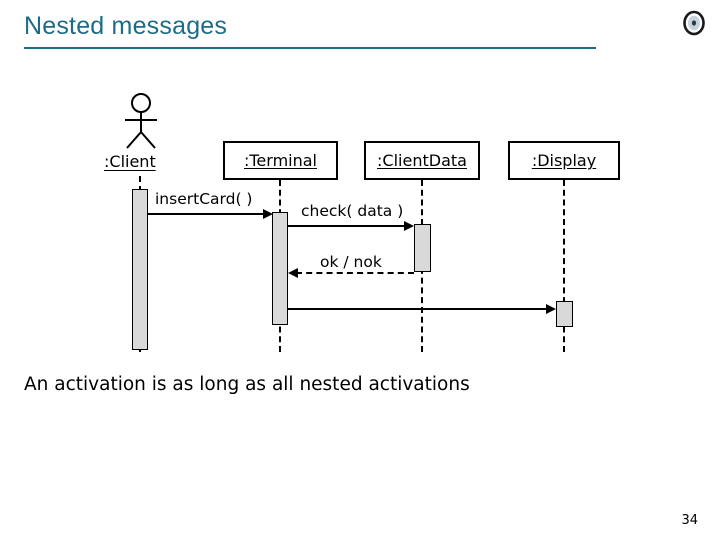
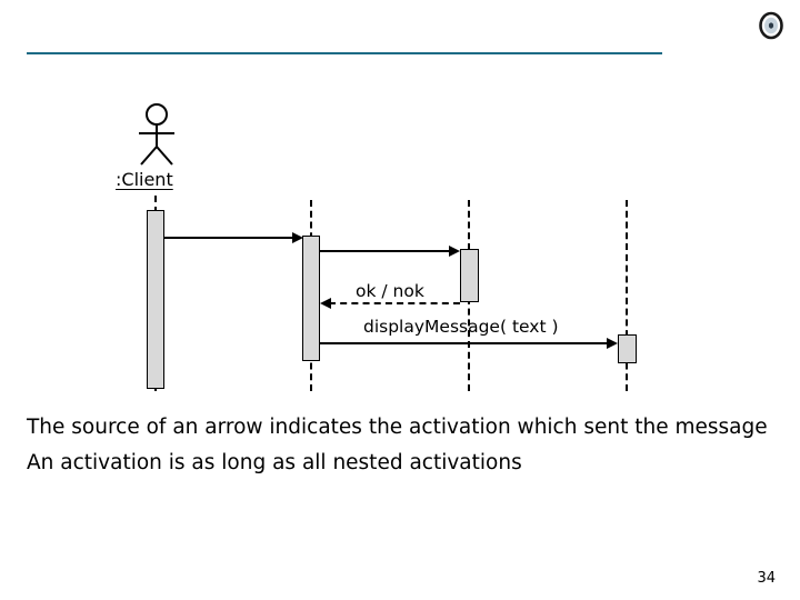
- Nested messages
  :Client
- :Terminal
- :ClientData
- :Display
- insertCard( )
- check( data )
  ok / nok
+ displayMessage( text )
+ The source of an arrow indicates the activation which sent the message
  An activation is as long as all nested activations
  34
